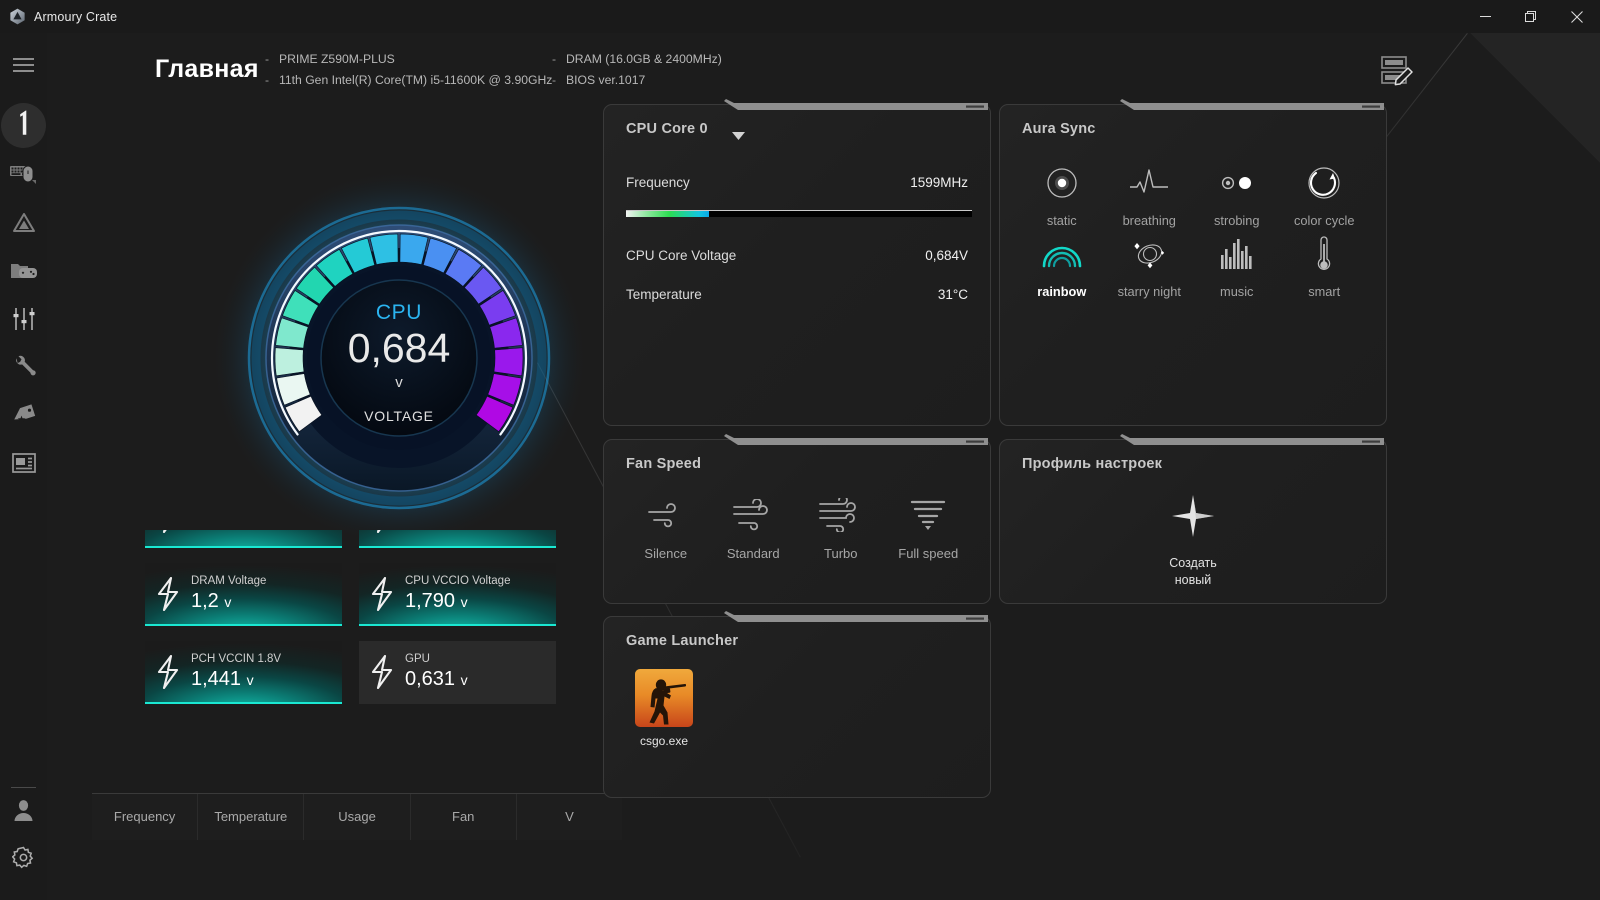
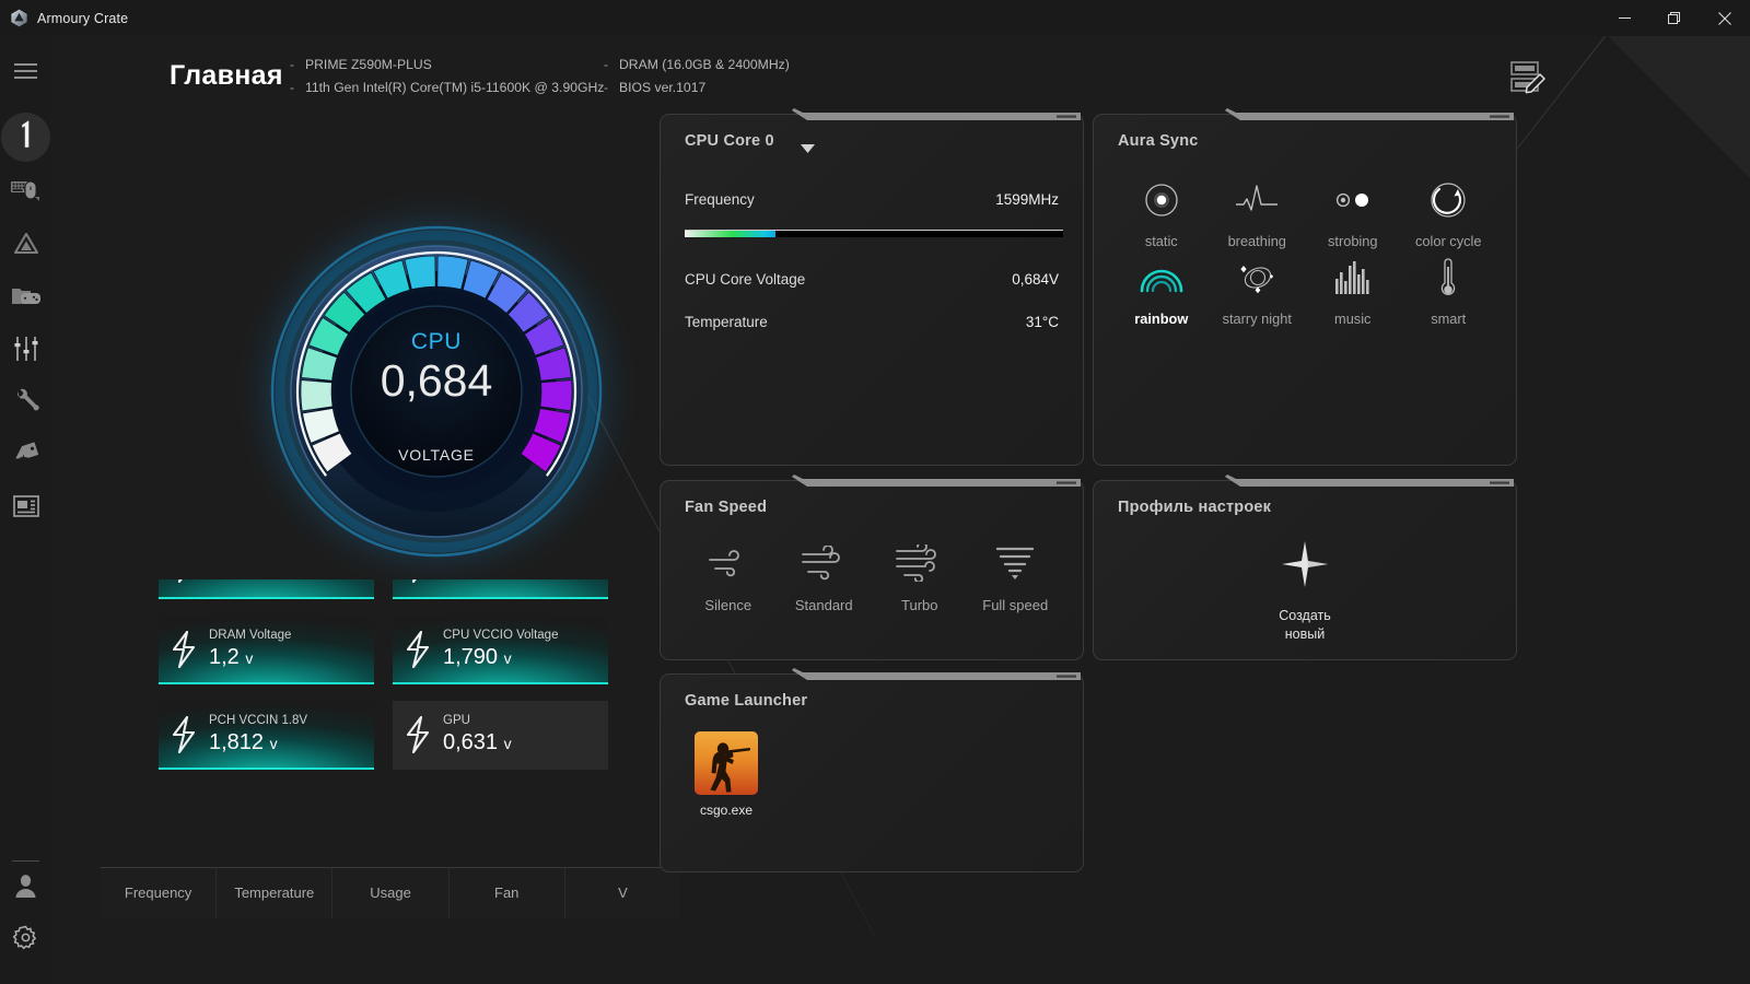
  Armoury Crate
  Главная
  -
  PRIME Z590M-PLUS
  -
  11th Gen Intel(R) Core(TM) i5-11600K @ 3.90GHz
  -
  DRAM (16.0GB & 2400MHz)
  -
  BIOS ver.1017
  CPU
  0,684
- v
  VOLTAGE
  DRAM Voltage
  1,2 v
  CPU VCCIO Voltage
  1,790 v
  PCH VCCIN 1.8V
- 1,441 v
+ 1,812 v
  GPU
  0,631 v
  Frequency
  Temperature
  Usage
  Fan
  V
  CPU Core 0
  Frequency
  1599MHz
  CPU Core Voltage
  0,684V
  Temperature
  31°C
  Aura Sync
  static
  breathing
  strobing
  color cycle
  rainbow
  starry night
  music
  smart
  Fan Speed
  Silence
  Standard
  Turbo
  Full speed
  Профиль настроек
  Создать
  новый
  Game Launcher
  csgo.exe
